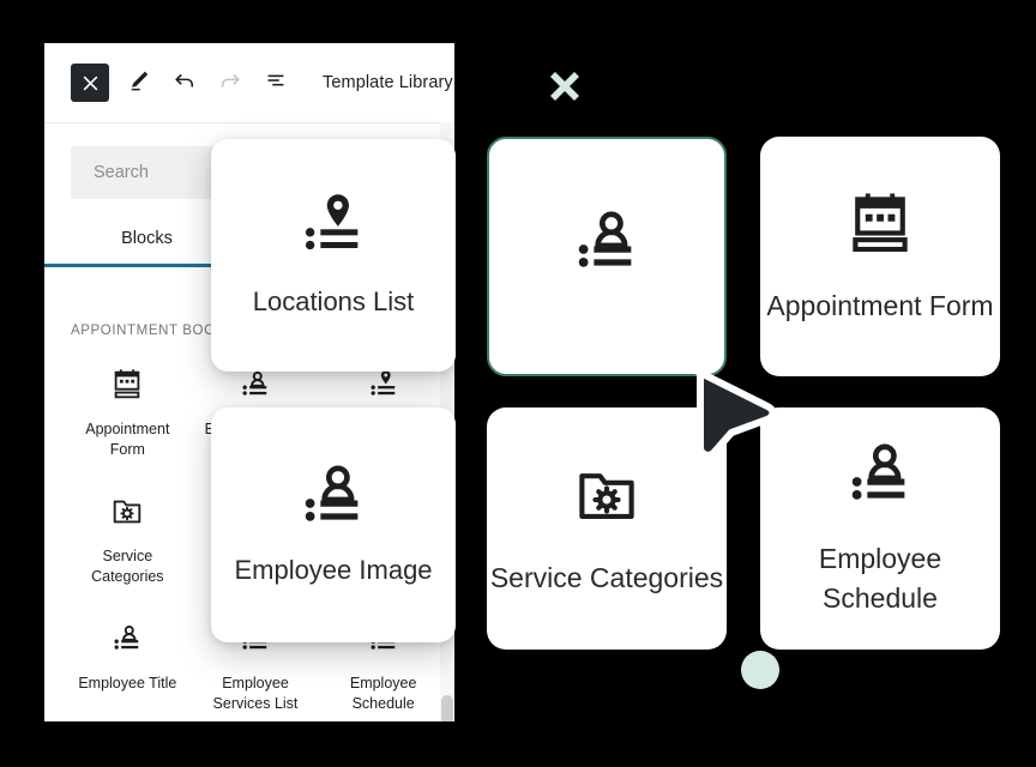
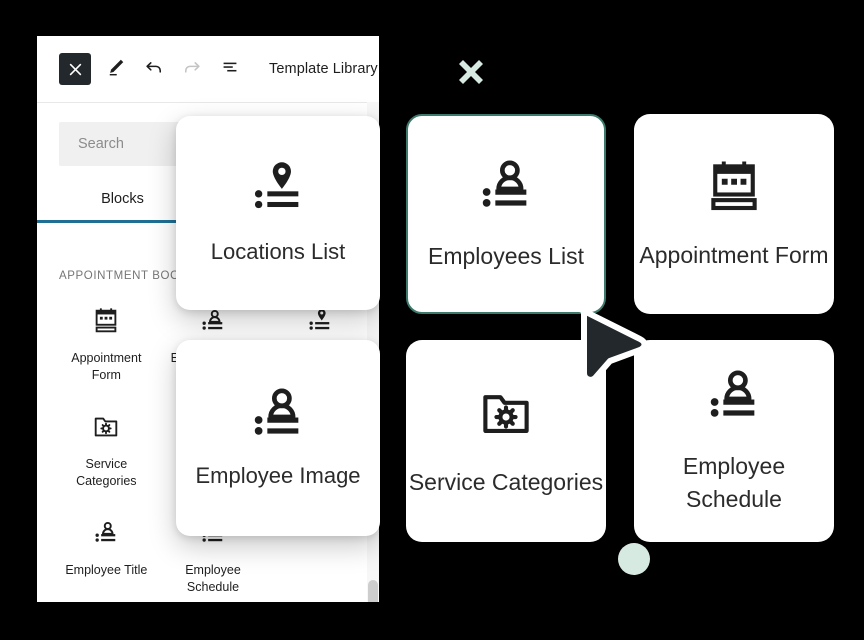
  Template Library
  Search
  Blocks
  APPOINTMENT BOO
  Appointment Form
  Service Categories
  Employee Title
- Employee Services List
  Employee Schedule
  Locations List
  Employee Image
+ Employees List
  Appointment Form
  Service Categories
  Employee Schedule
